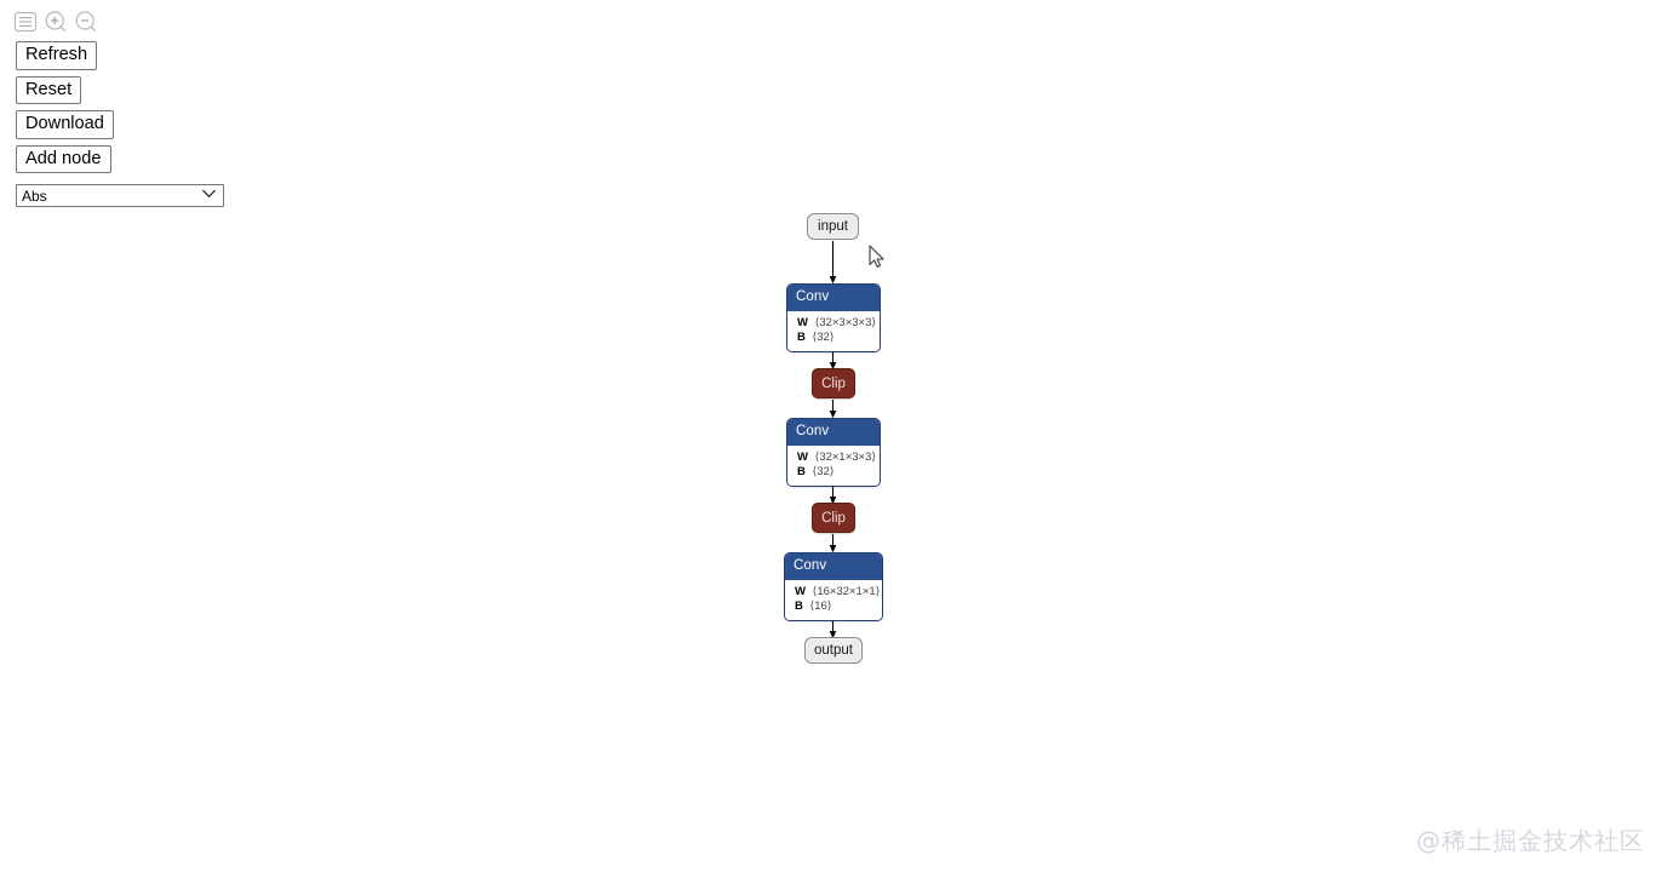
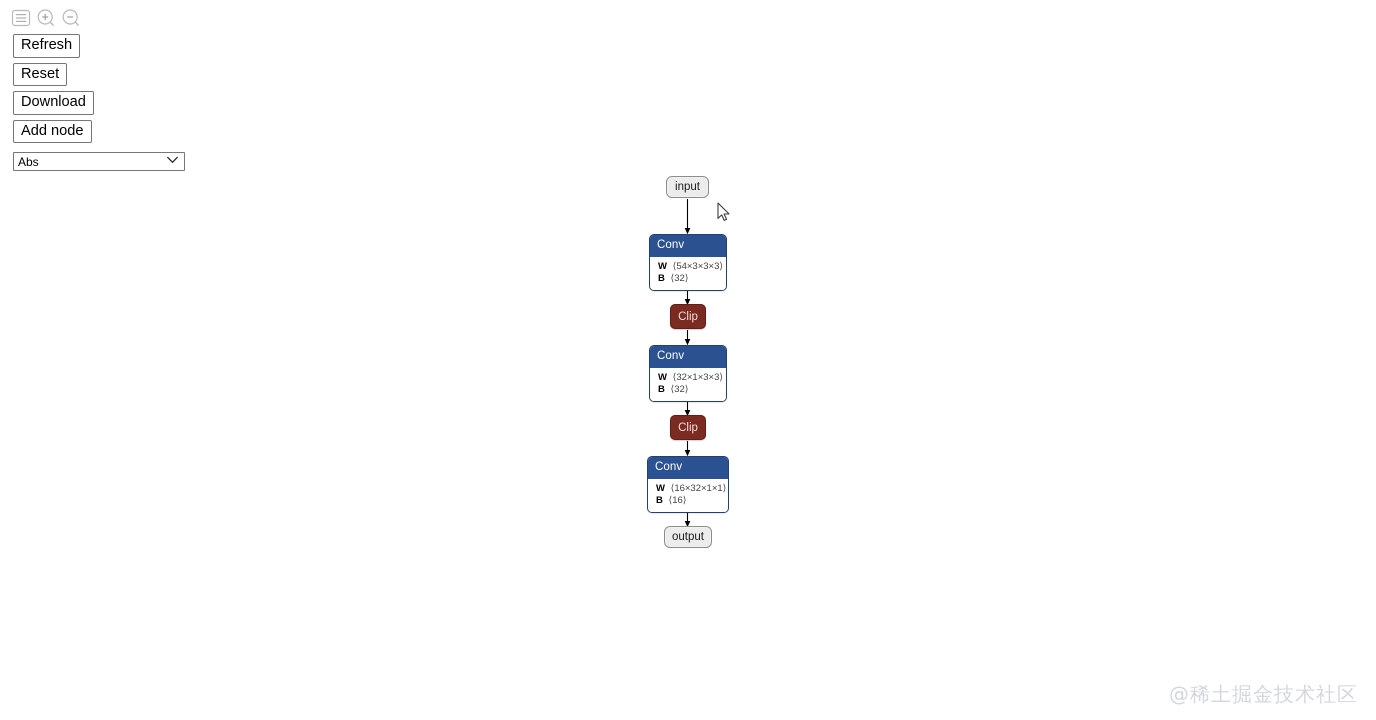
  Refresh
  Reset
  Download
  Add node
  Abs
  input
  Conv
- W ⟨32×3×3×3⟩
+ W ⟨54×3×3×3⟩
  B ⟨32⟩
  Clip
  Conv
  W ⟨32×1×3×3⟩
  B ⟨32⟩
  Clip
  Conv
  W ⟨16×32×1×1⟩
  B ⟨16⟩
  output
  @稀土掘金技术社区
